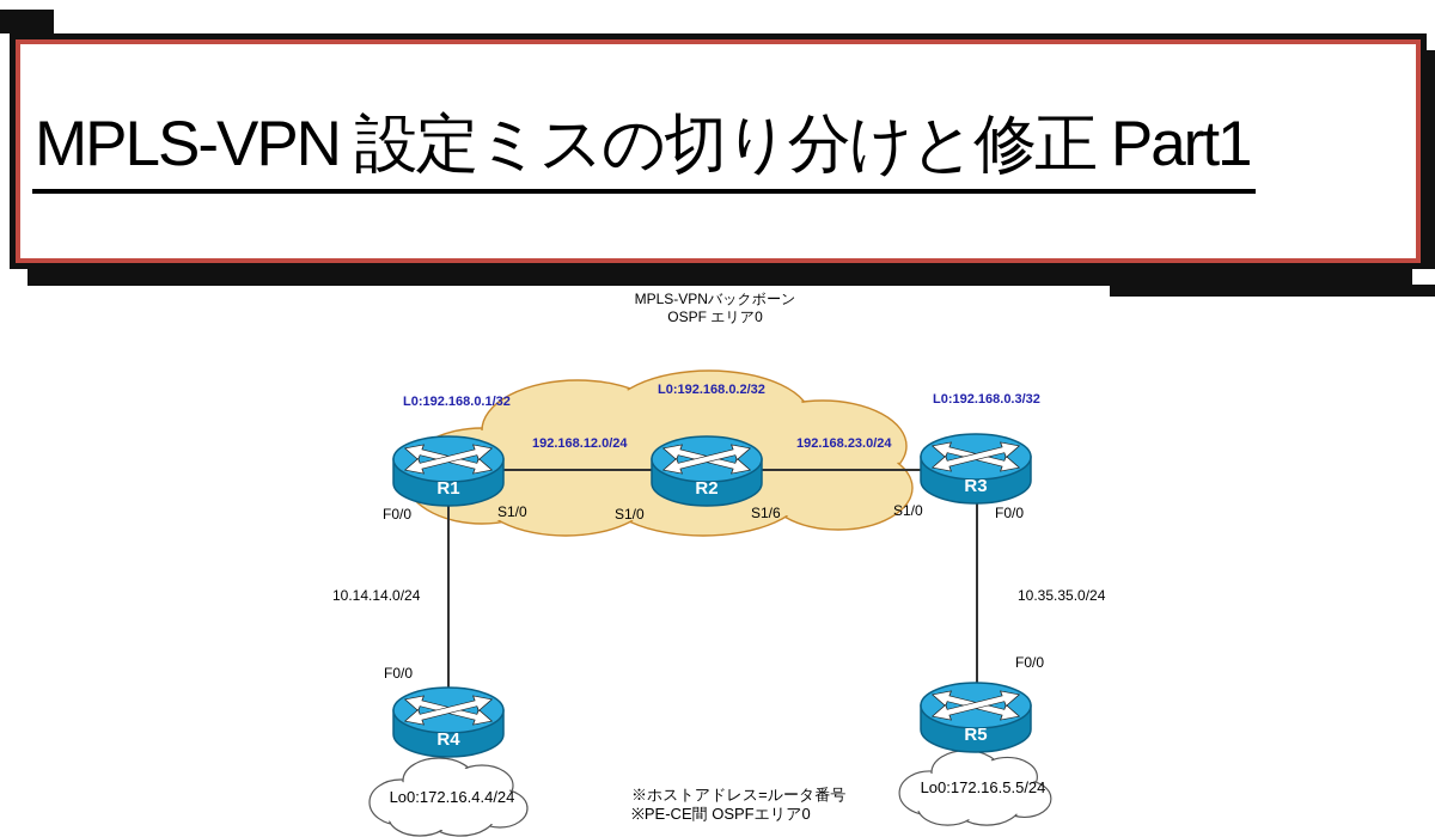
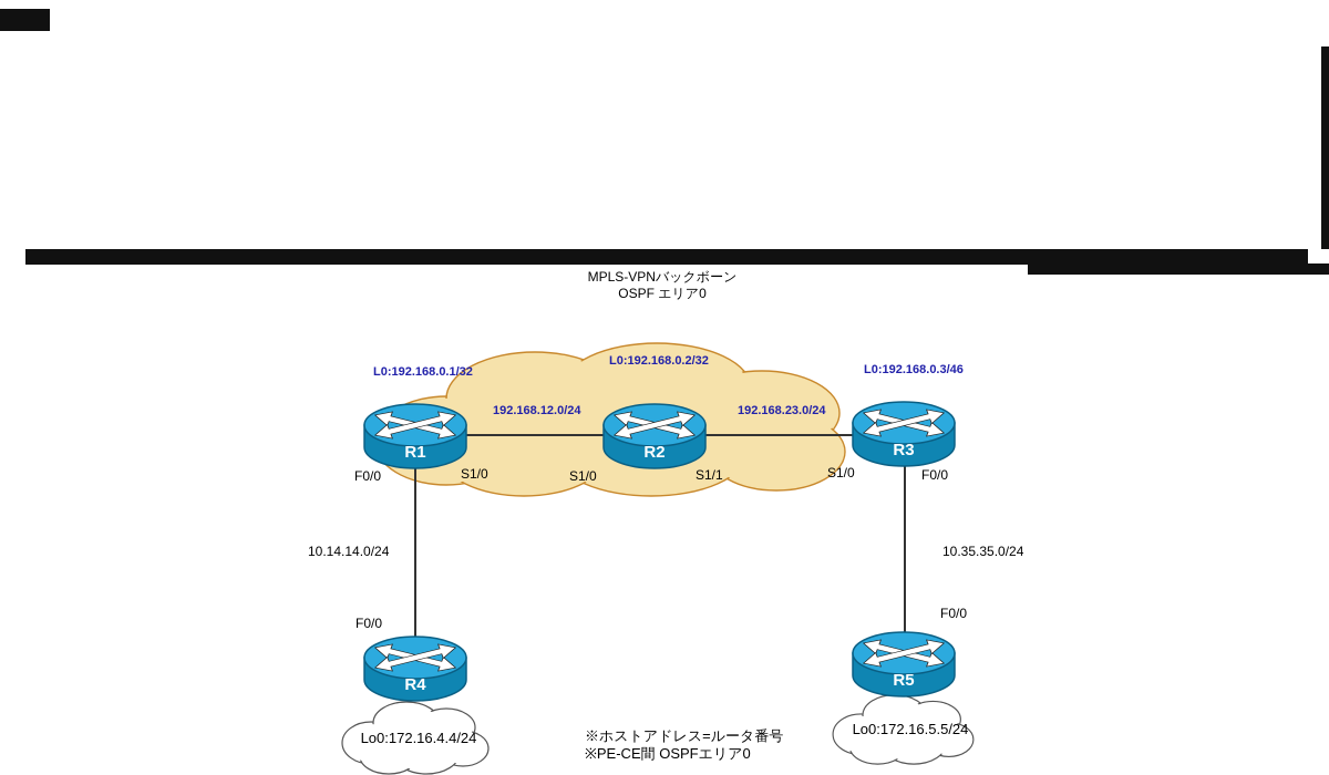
- MPLS-VPN 設定ミスの切り分けと修正 Part1
  MPLS-VPNバックボーン
  OSPF エリア0
  R1
  R2
  R3
  R4
  R5
  L0:192.168.0.1/32
  L0:192.168.0.2/32
- L0:192.168.0.3/32
+ L0:192.168.0.3/46
  192.168.12.0/24
  192.168.23.0/24
  10.14.14.0/24
  10.35.35.0/24
  F0/0
  S1/0
  S1/0
- S1/6
+ S1/1
  S1/0
  F0/0
  F0/0
  F0/0
  Lo0:172.16.4.4/24
  Lo0:172.16.5.5/24
  ※ホストアドレス=ルータ番号
  ※PE-CE間 OSPFエリア0
